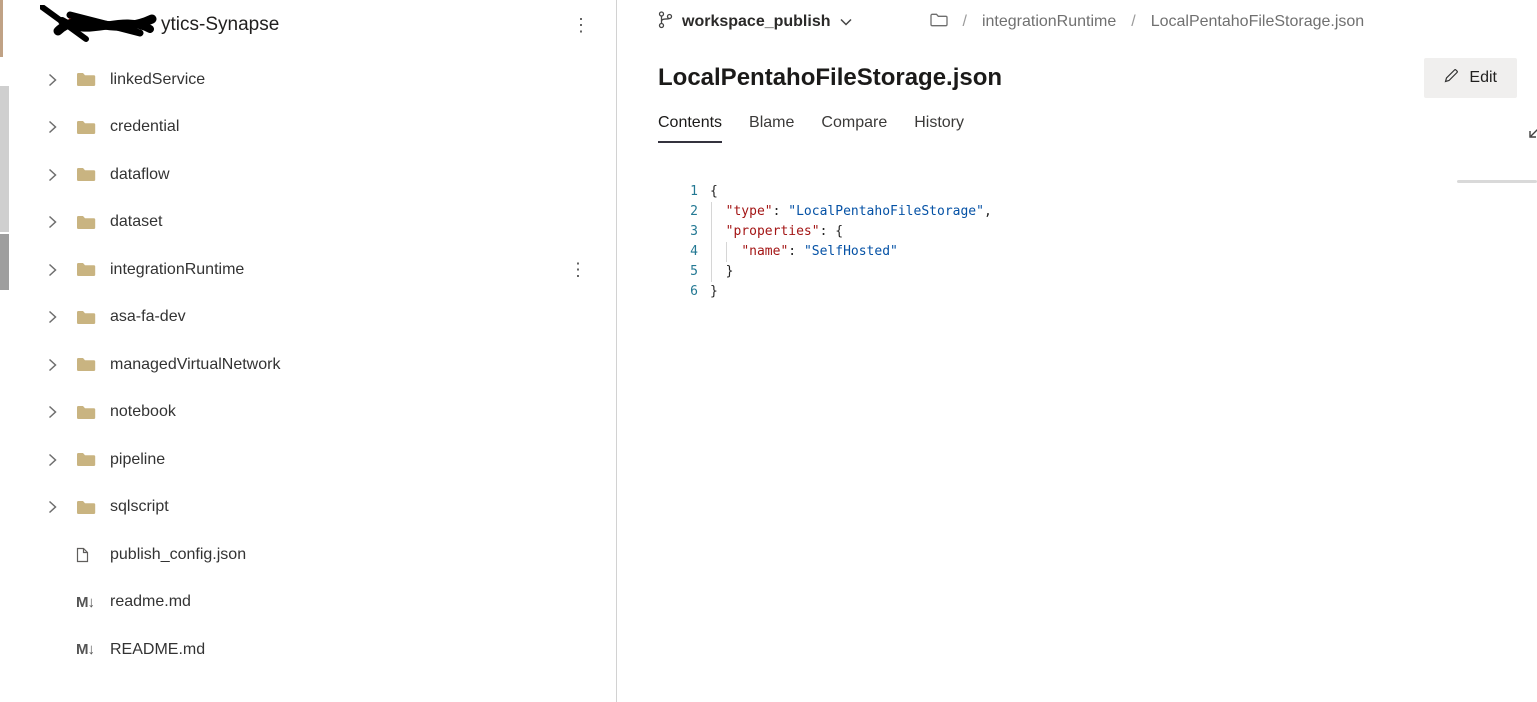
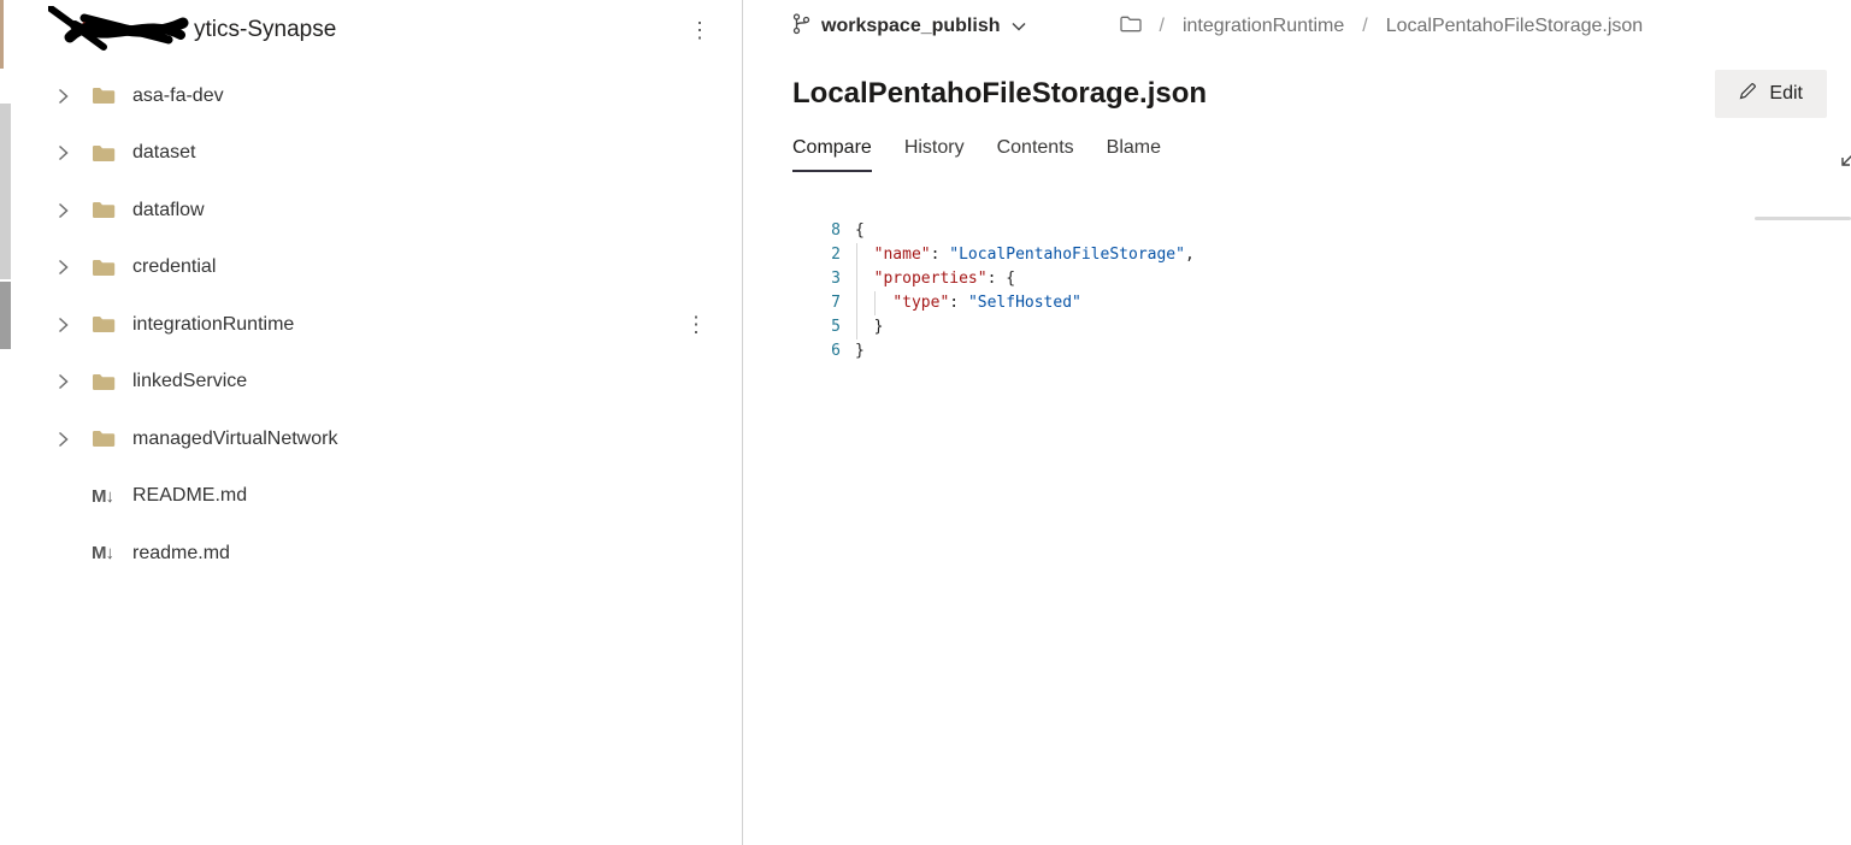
  ytics-Synapse
  ⋮
- linkedService
+ asa-fa-dev
- credential
+ dataset
  dataflow
- dataset
+ credential
  integrationRuntime
  ⋮
- asa-fa-dev
+ linkedService
  managedVirtualNetwork
- notebook
- pipeline
- sqlscript
- publish_config.json
  M↓
- readme.md
+ README.md
  M↓
- README.md
+ readme.md
  workspace_publish
  /
  integrationRuntime
  /
  LocalPentahoFileStorage.json
  LocalPentahoFileStorage.json
  Edit
- Contents
+ Compare
- Blame
+ History
- Compare
+ Contents
- History
+ Blame
- 1
+ 8
  {
  2
- "type": "LocalPentahoFileStorage",
+ "name": "LocalPentahoFileStorage",
  3
  "properties": {
- 4
+ 7
- "name": "SelfHosted"
+ "type": "SelfHosted"
  5
  }
  6
  }
